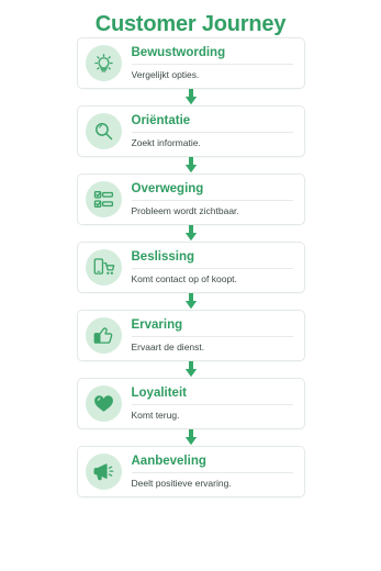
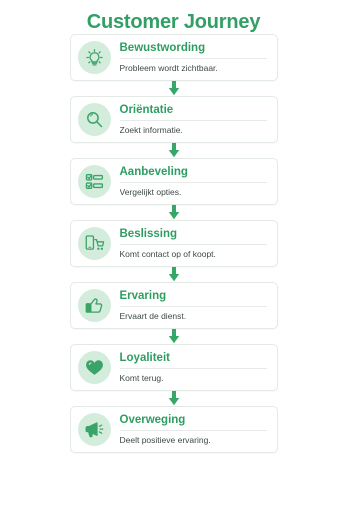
  Customer Journey
  Bewustwording
- Vergelijkt opties.
+ Probleem wordt zichtbaar.
  Oriëntatie
  Zoekt informatie.
- Overweging
+ Aanbeveling
- Probleem wordt zichtbaar.
+ Vergelijkt opties.
  Beslissing
  Komt contact op of koopt.
  Ervaring
  Ervaart de dienst.
  Loyaliteit
  Komt terug.
- Aanbeveling
+ Overweging
  Deelt positieve ervaring.
